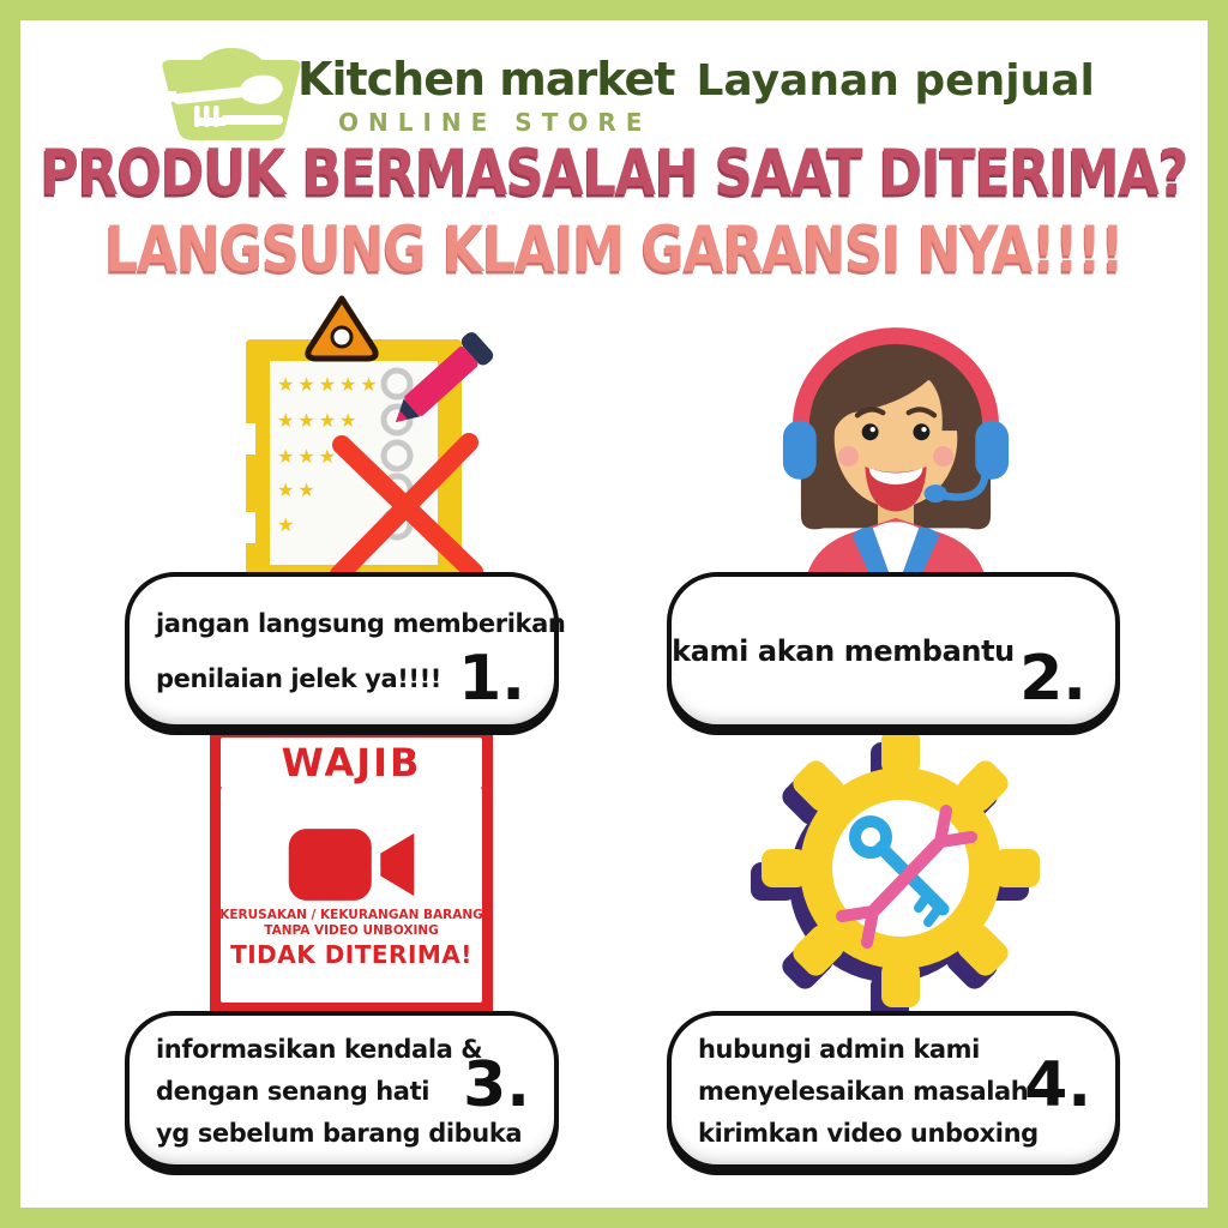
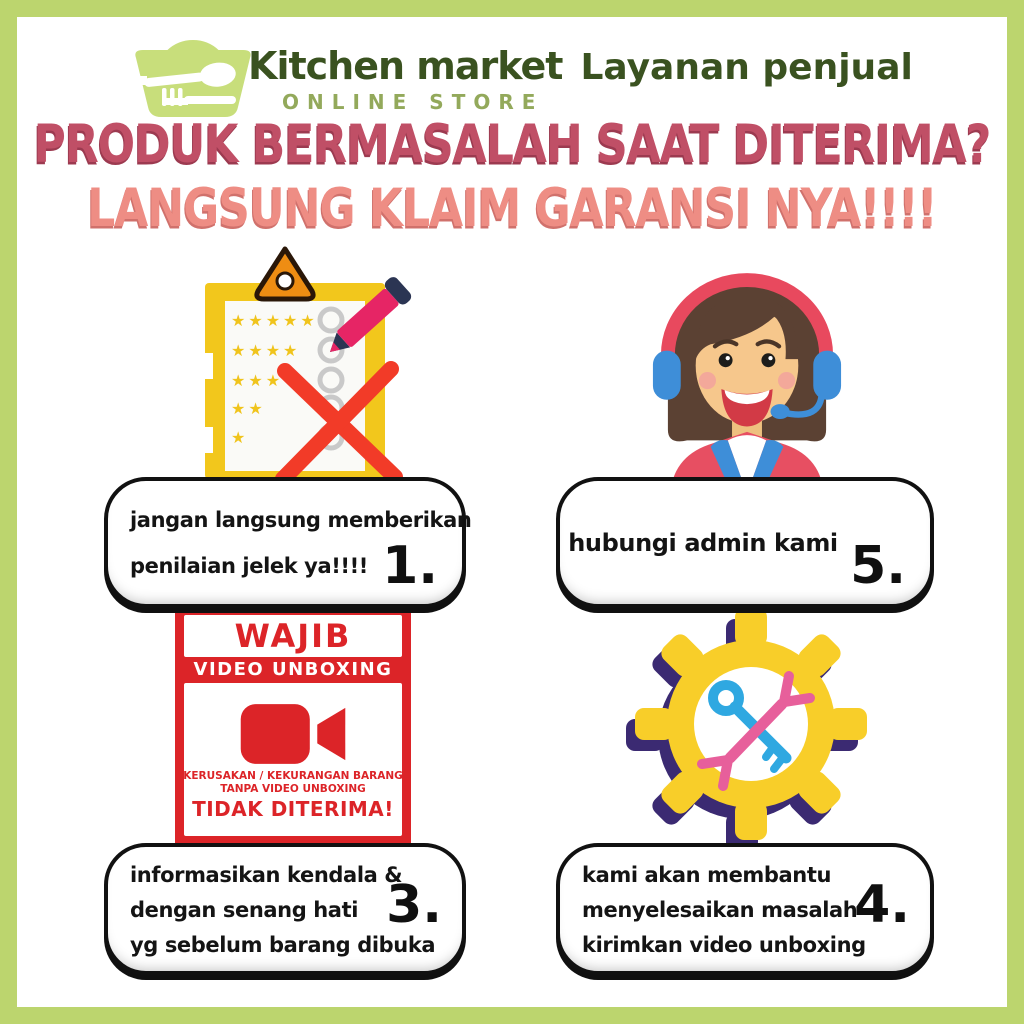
  Kitchen market
  Layanan penjual
  ONLINE STORE
  PRODUK BERMASALAH SAAT DITERIMA?
  LANGSUNG KLAIM GARANSI NYA!!!!
  ★★★★★
  ★★★★
  ★★★
  ★★
  ★
  WAJIB
+ VIDEO UNBOXING
  KERUSAKAN / KEKURANGAN BARANG
  TANPA VIDEO UNBOXING
  TIDAK DITERIMA!
  jangan langsung memberika
  penilaian jelek ya!!!!
  1.
- kami akan membantu
+ hubungi admin kami
- 2.
+ 5.
  informasikan kendala &
  dengan senang hati
  yg sebelum barang dibuka
  3.
- hubungi admin kami
+ kami akan membantu
  menyelesaikan masalah
  kirimkan video unboxing
  4.
